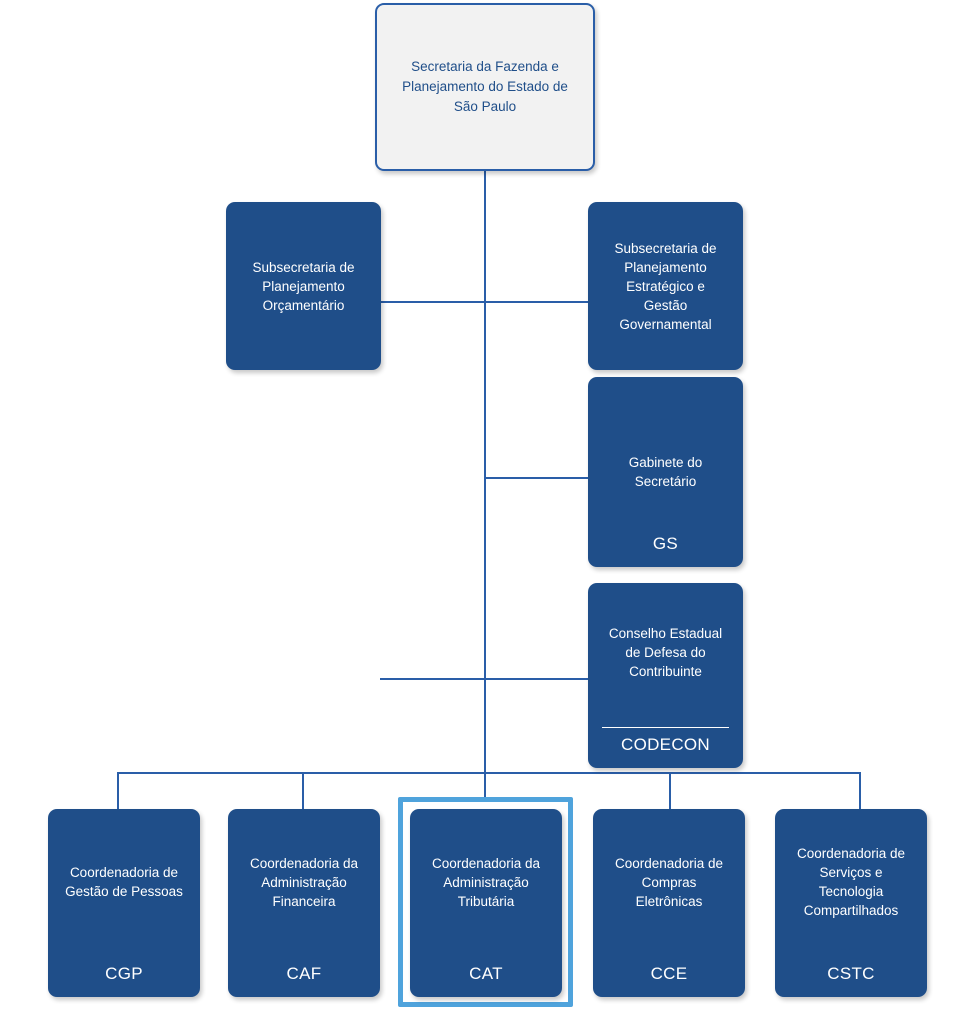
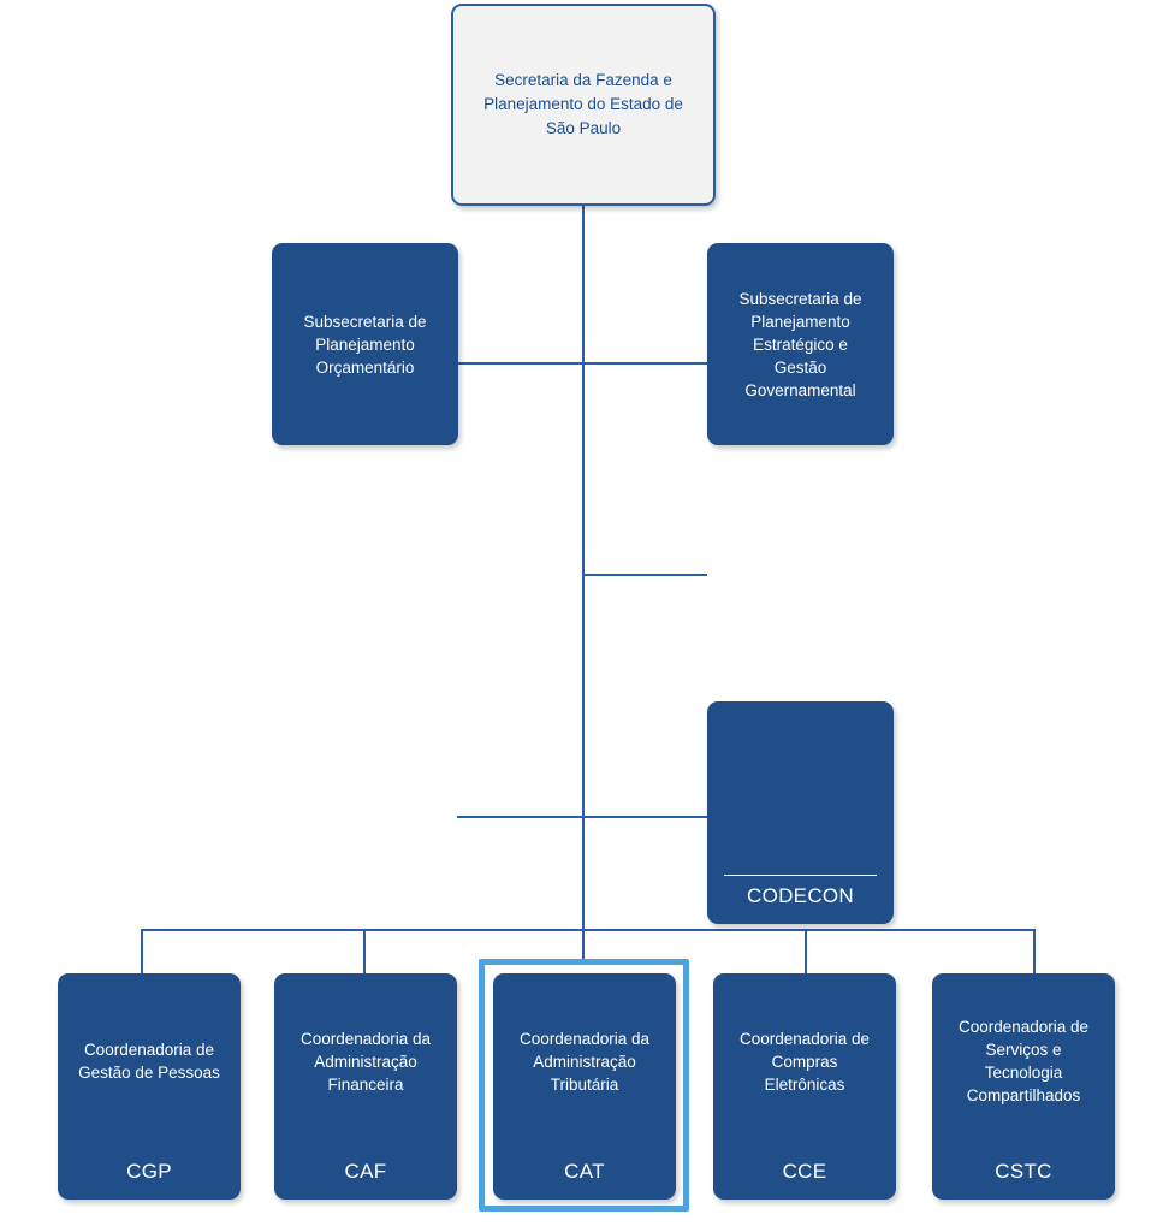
  Secretaria da Fazenda e
  Planejamento do Estado de
  São Paulo
  Subsecretaria de
  Planejamento
  Orçamentário
  Subsecretaria de
  Planejamento
  Estratégico e
  Gestão
  Governamental
- Gabinete do
- Secretário
- GS
- Conselho Estadual
- de Defesa do
- Contribuinte
  CODECON
  Coordenadoria de
  Gestão de Pessoas
  CGP
  Coordenadoria da
  Administração
  Financeira
  CAF
  Coordenadoria da
  Administração
  Tributária
  CAT
  Coordenadoria de
  Compras
  Eletrônicas
  CCE
  Coordenadoria de
  Serviços e
  Tecnologia
  Compartilhados
  CSTC
